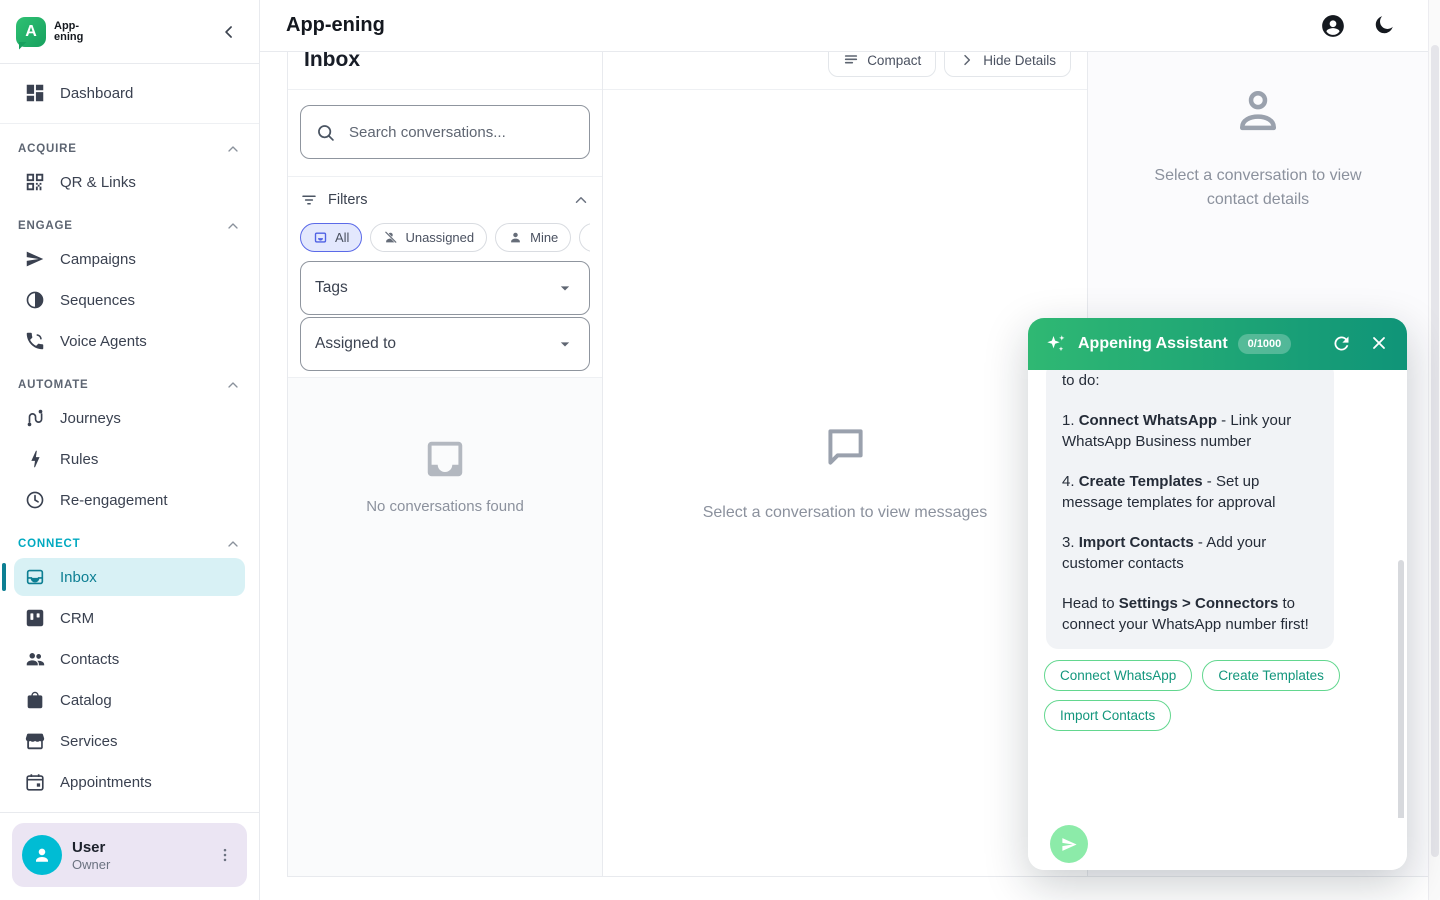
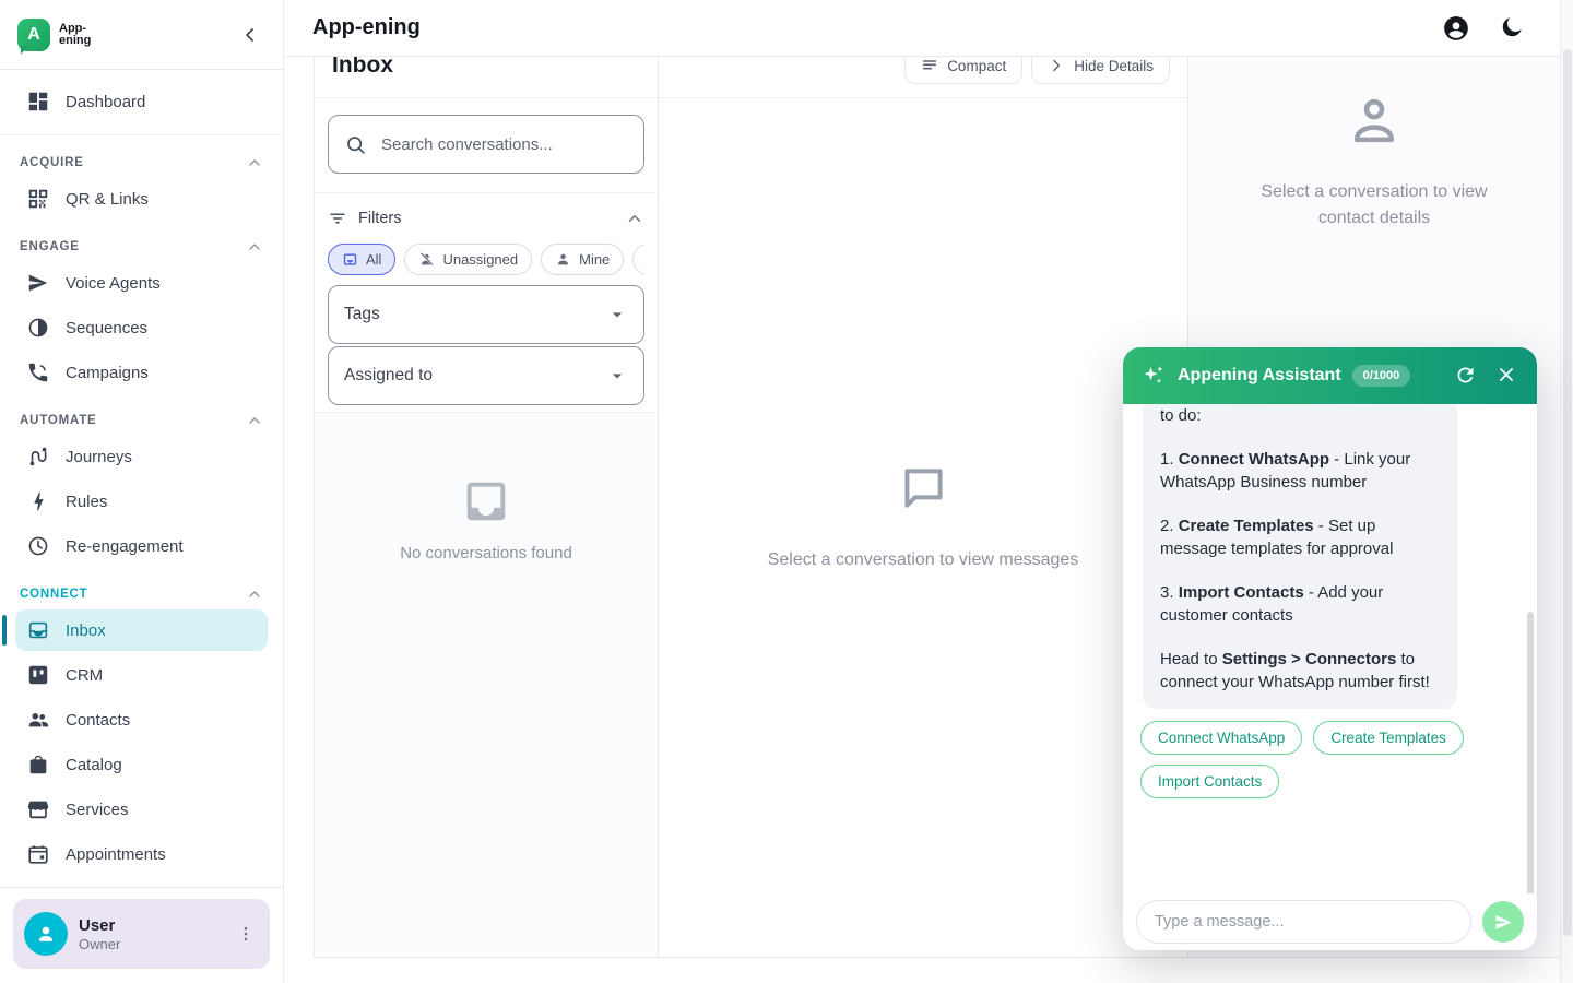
  A
  App-
  ening
  Dashboard
  ACQUIRE
  QR & Links
  ENGAGE
- Campaigns
+ Voice Agents
  Sequences
- Voice Agents
+ Campaigns
  AUTOMATE
  Journeys
  Rules
  Re-engagement
  CONNECT
  Inbox
  CRM
  Contacts
  Catalog
  Services
  Appointments
  User
  Owner
  App-ening
  Inbox
  Search conversations...
  Filters
  All
  Unassigned
  Mine
  Tags
  Assigned to
  No conversations found
  Compact
  Hide Details
  Select a conversation to view messages
  Select a conversation to view contact details
  Appening Assistant
  0/1000
  to do:
  1. Connect WhatsApp - Link your WhatsApp Business number
- 4. Create Templates - Set up message templates for approval
+ 2. Create Templates - Set up message templates for approval
  3. Import Contacts - Add your customer contacts
  Head to Settings > Connectors to connect your WhatsApp number first!
  Connect WhatsApp
  Create Templates
  Import Contacts
+ Type a message...
